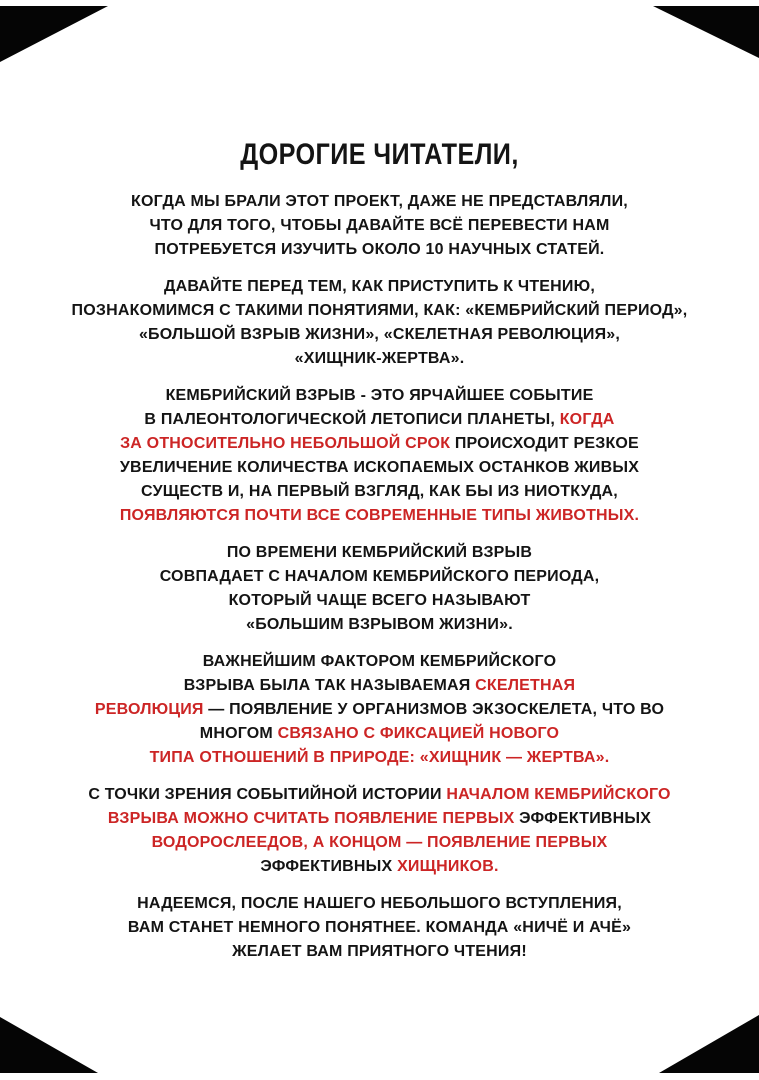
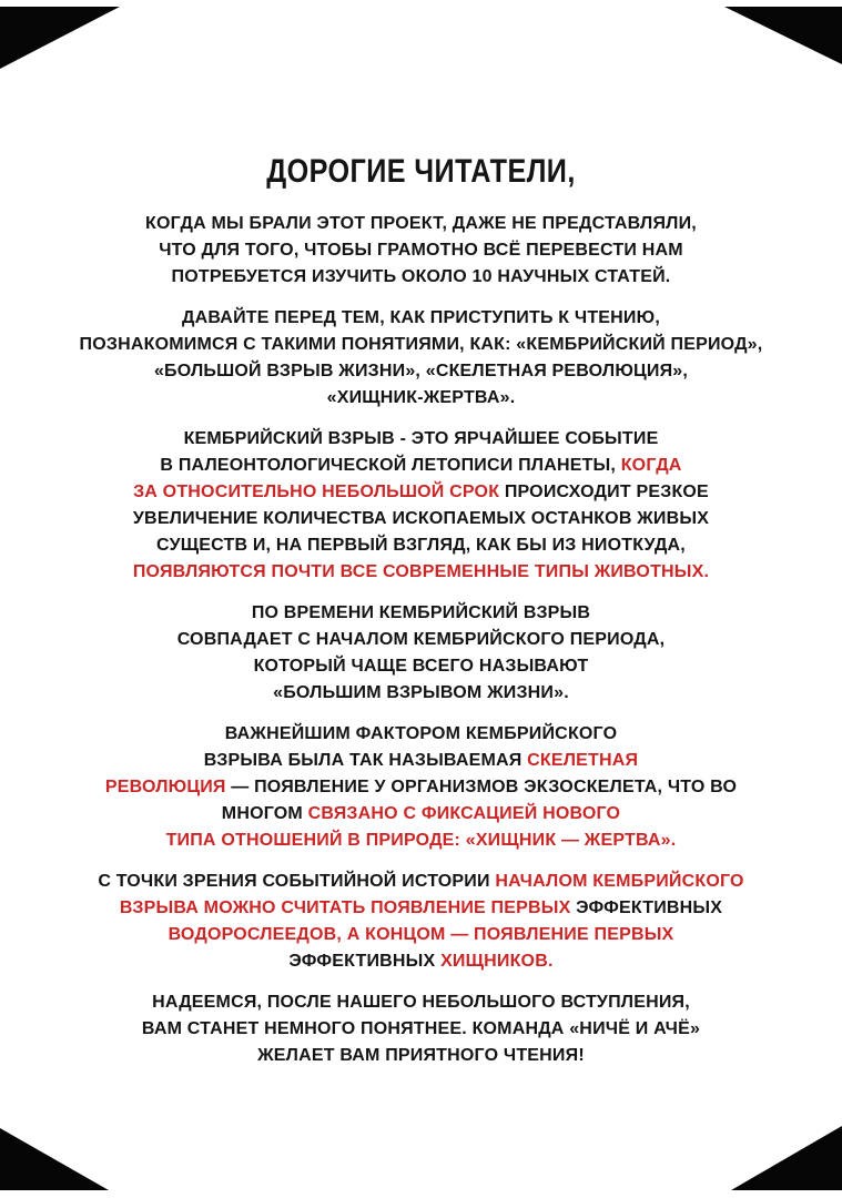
  ДОРОГИЕ ЧИТАТЕЛИ,
  КОГДА МЫ БРАЛИ ЭТОТ ПРОЕКТ, ДАЖЕ НЕ ПРЕДСТАВЛЯЛИ,
- ЧТО ДЛЯ ТОГО, ЧТОБЫ ДАВАЙТЕ ВСЁ ПЕРЕВЕСТИ НАМ
+ ЧТО ДЛЯ ТОГО, ЧТОБЫ ГРАМОТНО ВСЁ ПЕРЕВЕСТИ НАМ
  ПОТРЕБУЕТСЯ ИЗУЧИТЬ ОКОЛО 10 НАУЧНЫХ СТАТЕЙ.
  ДАВАЙТЕ ПЕРЕД ТЕМ, КАК ПРИСТУПИТЬ К ЧТЕНИЮ,
  ПОЗНАКОМИМСЯ С ТАКИМИ ПОНЯТИЯМИ, КАК: «КЕМБРИЙСКИЙ ПЕРИОД»,
  «БОЛЬШОЙ ВЗРЫВ ЖИЗНИ», «СКЕЛЕТНАЯ РЕВОЛЮЦИЯ»,
  «ХИЩНИК-ЖЕРТВА».
  КЕМБРИЙСКИЙ ВЗРЫВ - ЭТО ЯРЧАЙШЕЕ СОБЫТИЕ
  В ПАЛЕОНТОЛОГИЧЕСКОЙ ЛЕТОПИСИ ПЛАНЕТЫ, КОГДА
  ЗА ОТНОСИТЕЛЬНО НЕБОЛЬШОЙ СРОК ПРОИСХОДИТ РЕЗКОЕ
  УВЕЛИЧЕНИЕ КОЛИЧЕСТВА ИСКОПАЕМЫХ ОСТАНКОВ ЖИВЫХ
  СУЩЕСТВ И, НА ПЕРВЫЙ ВЗГЛЯД, КАК БЫ ИЗ НИОТКУДА,
  ПОЯВЛЯЮТСЯ ПОЧТИ ВСЕ СОВРЕМЕННЫЕ ТИПЫ ЖИВОТНЫХ.
  ПО ВРЕМЕНИ КЕМБРИЙСКИЙ ВЗРЫВ
  СОВПАДАЕТ С НАЧАЛОМ КЕМБРИЙСКОГО ПЕРИОДА,
  КОТОРЫЙ ЧАЩЕ ВСЕГО НАЗЫВАЮТ
  «БОЛЬШИМ ВЗРЫВОМ ЖИЗНИ».
  ВАЖНЕЙШИМ ФАКТОРОМ КЕМБРИЙСКОГО
  ВЗРЫВА БЫЛА ТАК НАЗЫВАЕМАЯ СКЕЛЕТНАЯ
  РЕВОЛЮЦИЯ — ПОЯВЛЕНИЕ У ОРГАНИЗМОВ ЭКЗОСКЕЛЕТА, ЧТО ВО
  МНОГОМ СВЯЗАНО С ФИКСАЦИЕЙ НОВОГО
  ТИПА ОТНОШЕНИЙ В ПРИРОДЕ: «ХИЩНИК — ЖЕРТВА».
  С ТОЧКИ ЗРЕНИЯ СОБЫТИЙНОЙ ИСТОРИИ НАЧАЛОМ КЕМБРИЙСКОГО
  ВЗРЫВА МОЖНО СЧИТАТЬ ПОЯВЛЕНИЕ ПЕРВЫХ ЭФФЕКТИВНЫХ
  ВОДОРОСЛЕЕДОВ, А КОНЦОМ — ПОЯВЛЕНИЕ ПЕРВЫХ
  ЭФФЕКТИВНЫХ ХИЩНИКОВ.
  НАДЕЕМСЯ, ПОСЛЕ НАШЕГО НЕБОЛЬШОГО ВСТУПЛЕНИЯ,
  ВАМ СТАНЕТ НЕМНОГО ПОНЯТНЕЕ. КОМАНДА «НИЧЁ И АЧЁ»
  ЖЕЛАЕТ ВАМ ПРИЯТНОГО ЧТЕНИЯ!
